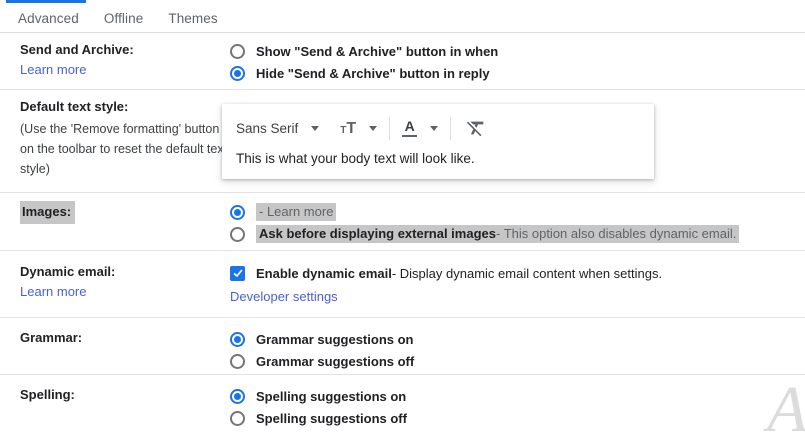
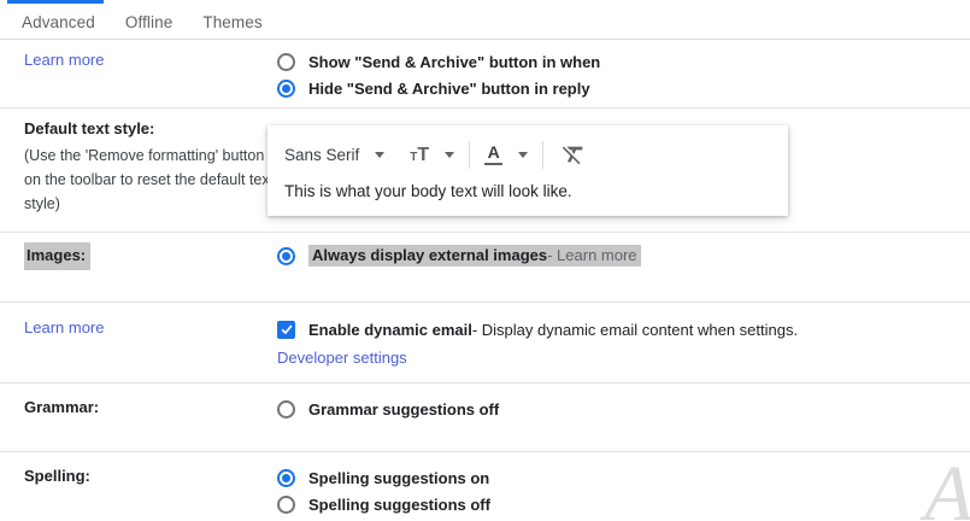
  Advanced
  Offline
  Themes
- Send and Archive:
  Learn more
  Show "Send & Archive" button in when
  Hide "Send & Archive" button in reply
  Default text style:
  (Use the 'Remove formatting' button on the toolbar to reset the default tex style)
  Sans Serif
  T
  T
  A
  This is what your body text will look like.
  Images:
+ Always display external images
  - Learn more
- Ask before displaying external images
- - This option also disables dynamic email.
- Dynamic email:
  Learn more
  Enable dynamic email
  - Display dynamic email content when settings.
  Developer settings
  Grammar:
- Grammar suggestions on
  Grammar suggestions off
  Spelling:
  Spelling suggestions on
  Spelling suggestions off
  A
